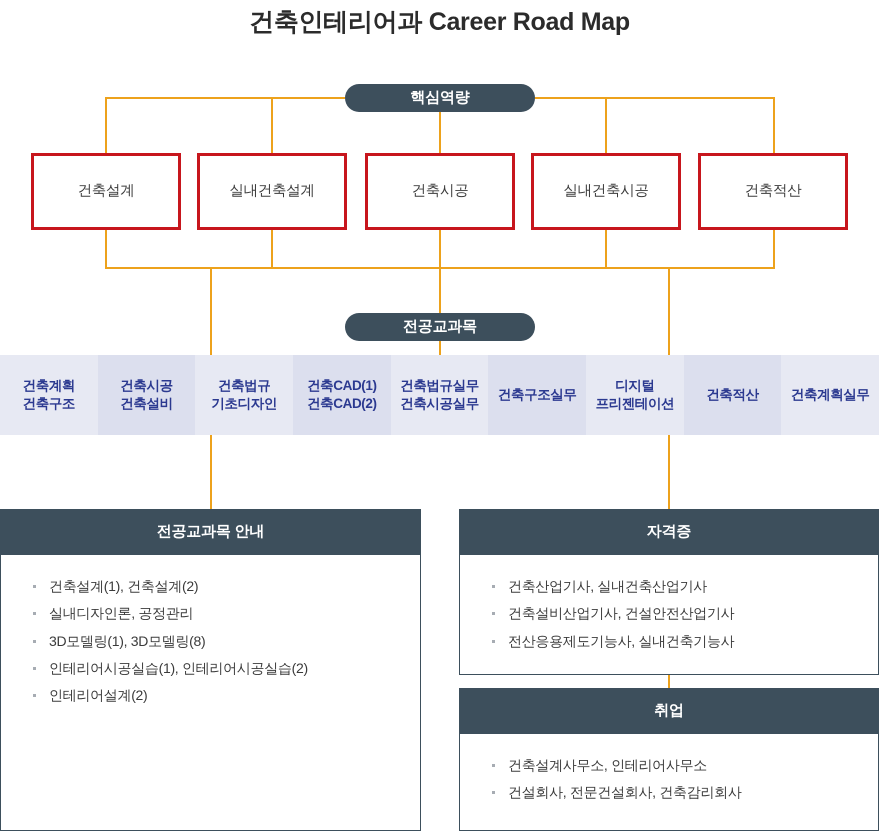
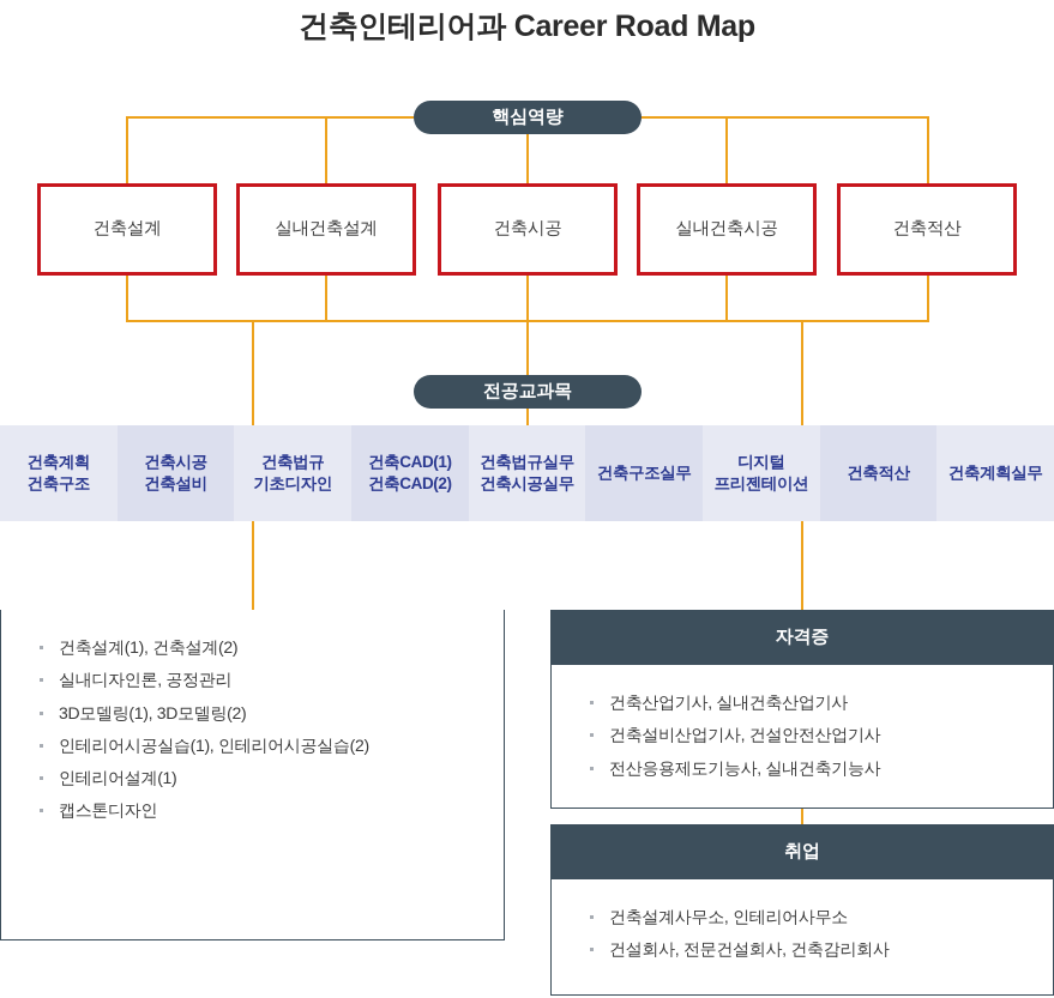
  건축인테리어과 Career Road Map
  핵심역량
  전공교과목
  건축설계
  실내건축설계
  건축시공
  실내건축시공
  건축적산
  건축계획
  건축구조
  건축시공
  건축설비
  건축법규
  기초디자인
  건축CAD(1)
  건축CAD(2)
  건축법규실무
  건축시공실무
  건축구조실무
  디지털
  프리젠테이션
  건축적산
  건축계획실무
- 전공교과목 안내
  건축설계(1), 건축설계(2)
  실내디자인론, 공정관리
- 3D모델링(1), 3D모델링(8)
+ 3D모델링(1), 3D모델링(2)
  인테리어시공실습(1), 인테리어시공실습(2)
- 인테리어설계(2)
+ 인테리어설계(1)
+ 캡스톤디자인
  자격증
  건축산업기사, 실내건축산업기사
  건축설비산업기사, 건설안전산업기사
  전산응용제도기능사, 실내건축기능사
  취업
  건축설계사무소, 인테리어사무소
  건설회사, 전문건설회사, 건축감리회사
